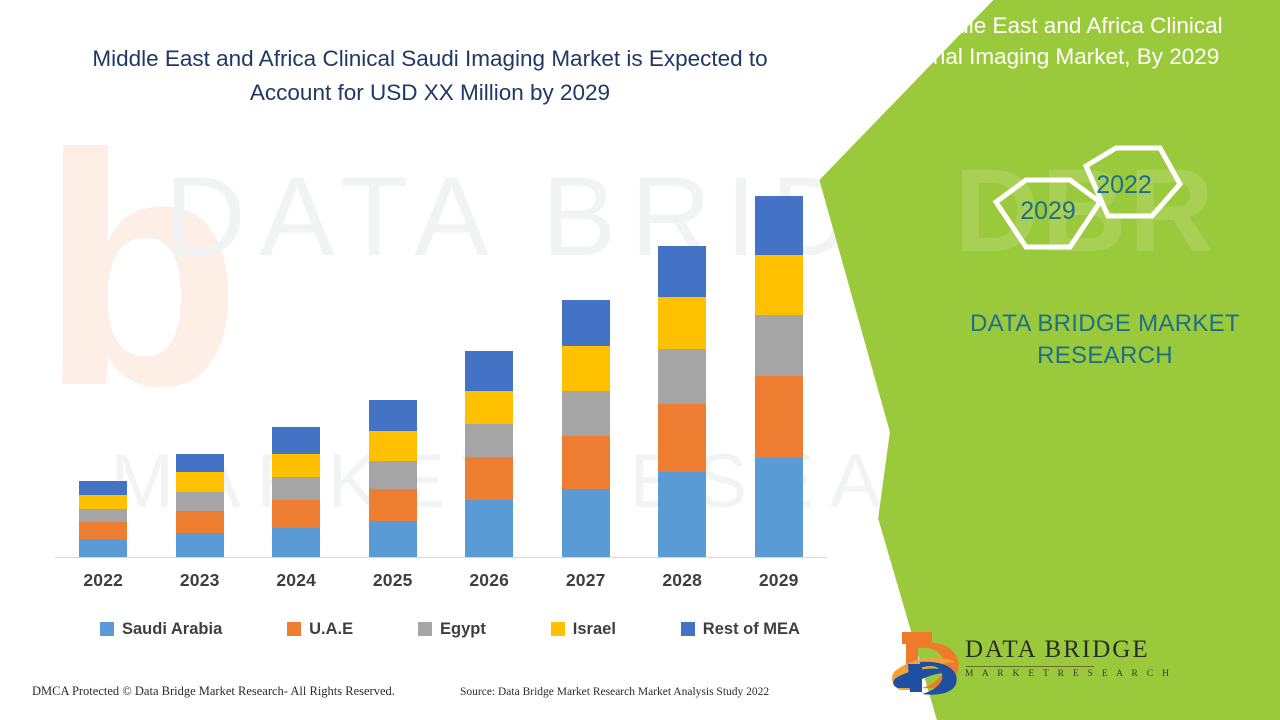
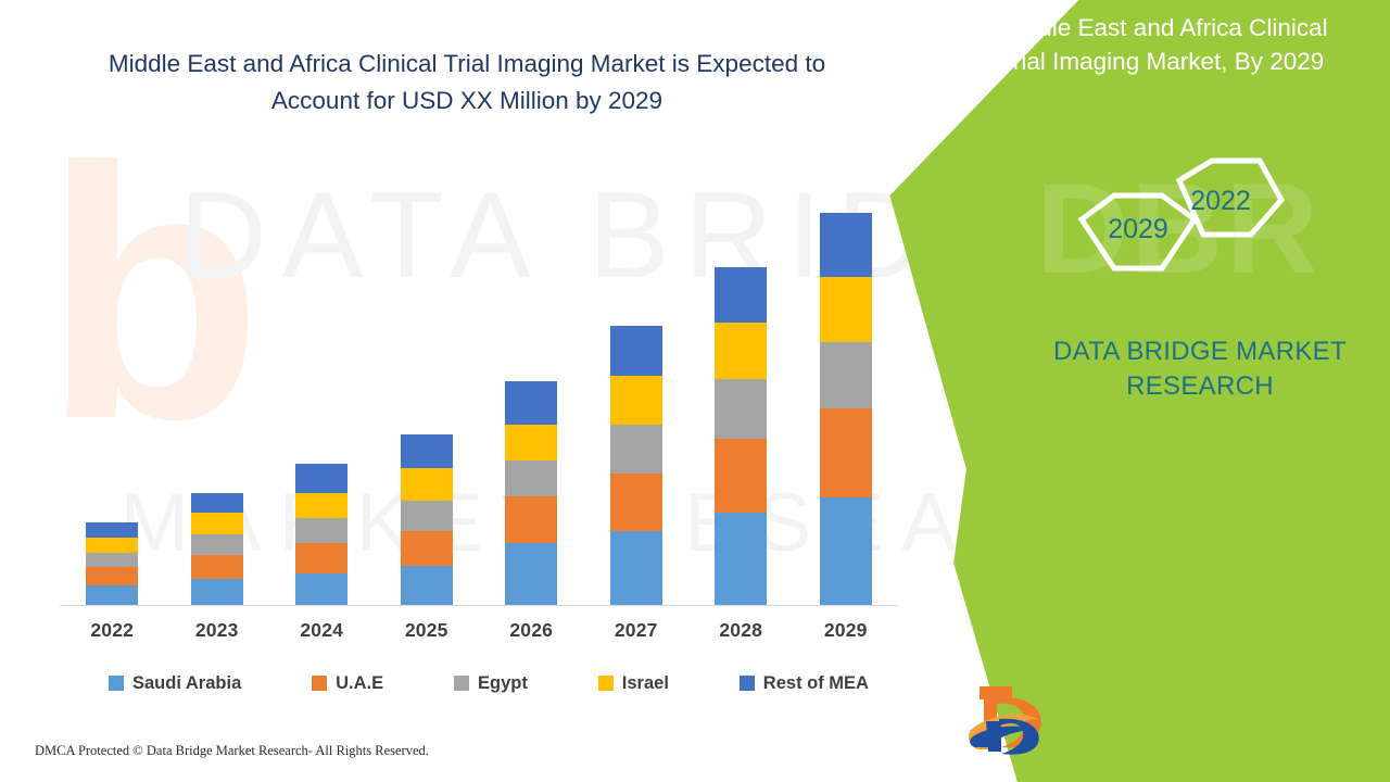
  b
  DATA BRID
- Middle East and Africa Clinical Saudi Imaging Market is Expected to Account for USD XX Million by 2029
+ Middle East and Africa Clinical Trial Imaging Market is Expected to Account for USD XX Million by 2029
  2022
  2023
  2024
  2025
  2026
  2027
  2028
  2029
  Saudi Arabia
  U.A.E
  Egypt
  Israel
  Rest of MEA
  DMCA Protected © Data Bridge Market Research- All Rights Reserved.
- Source: Data Bridge Market Research Market Analysis Study 2022
  DBR
  Middle East and Africa Clinical Trial Imaging Market, By 2029
  2029
  2022
  DATA BRIDGE MARKET
  RESEARCH
- DATA BRIDGE
- M A R K E T R E S E A R C H
